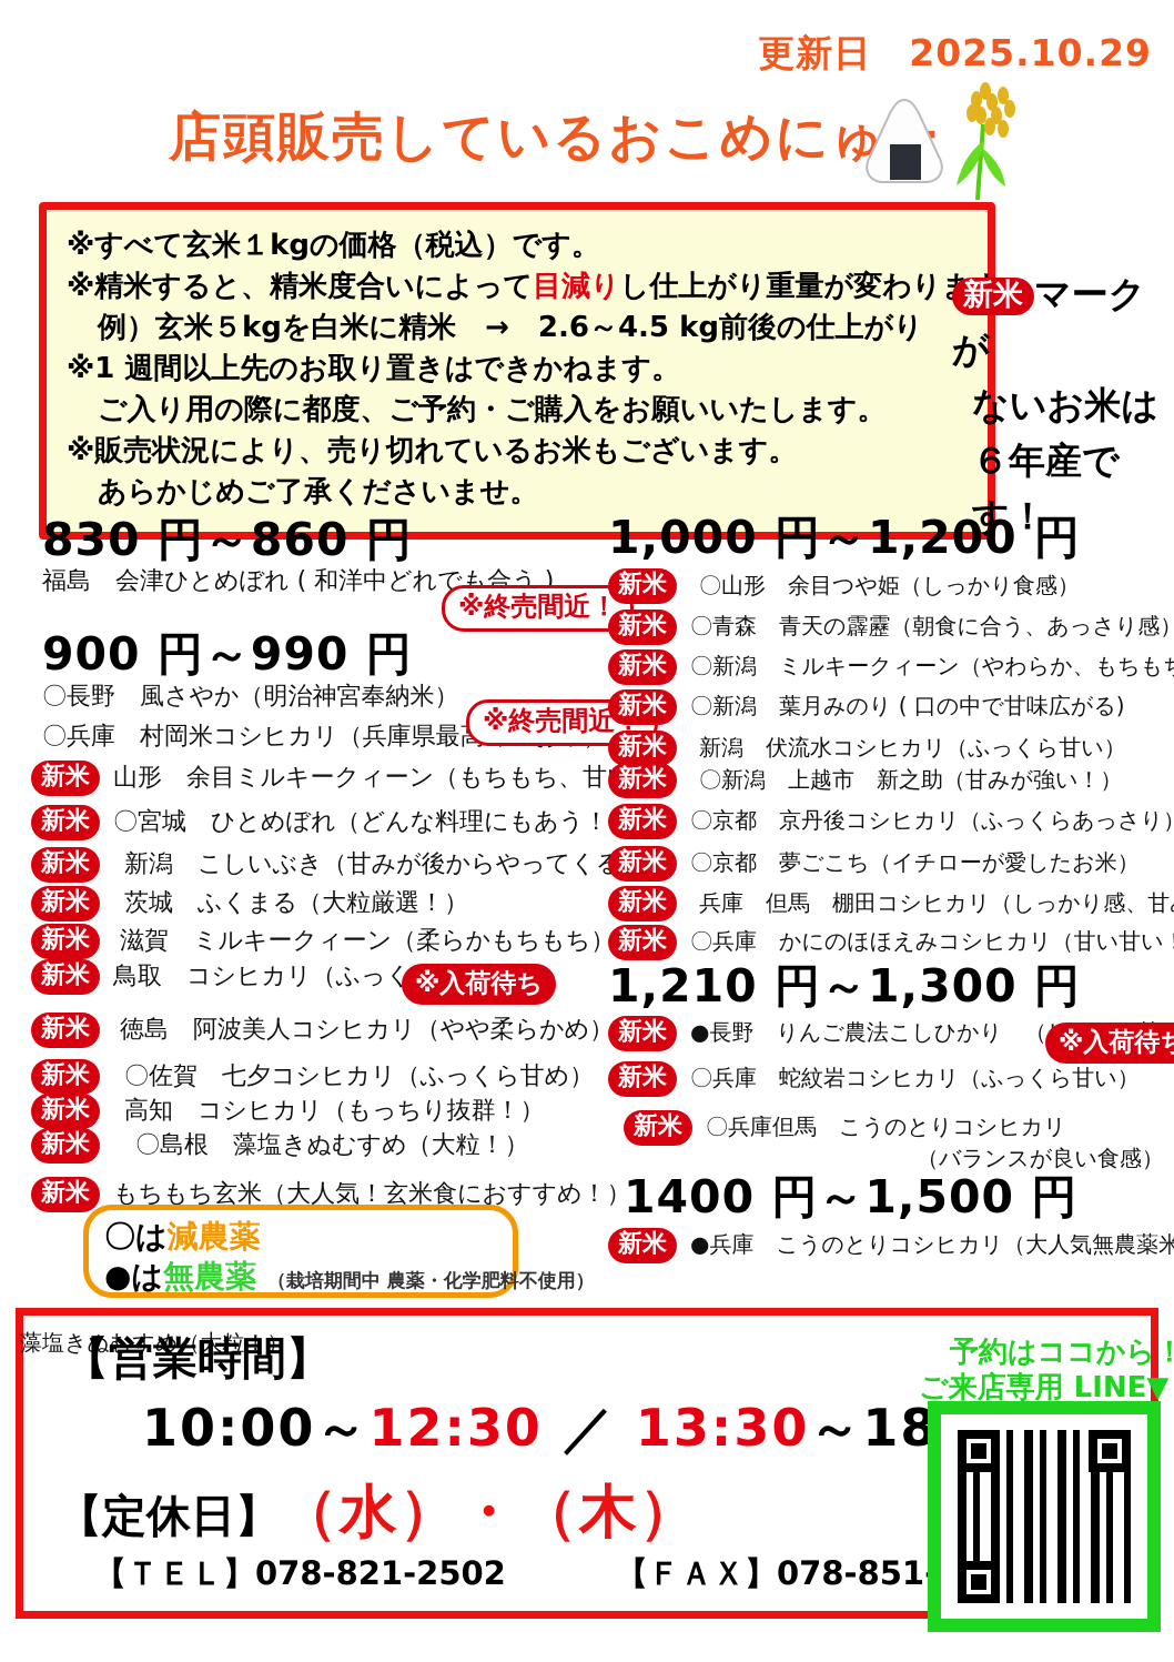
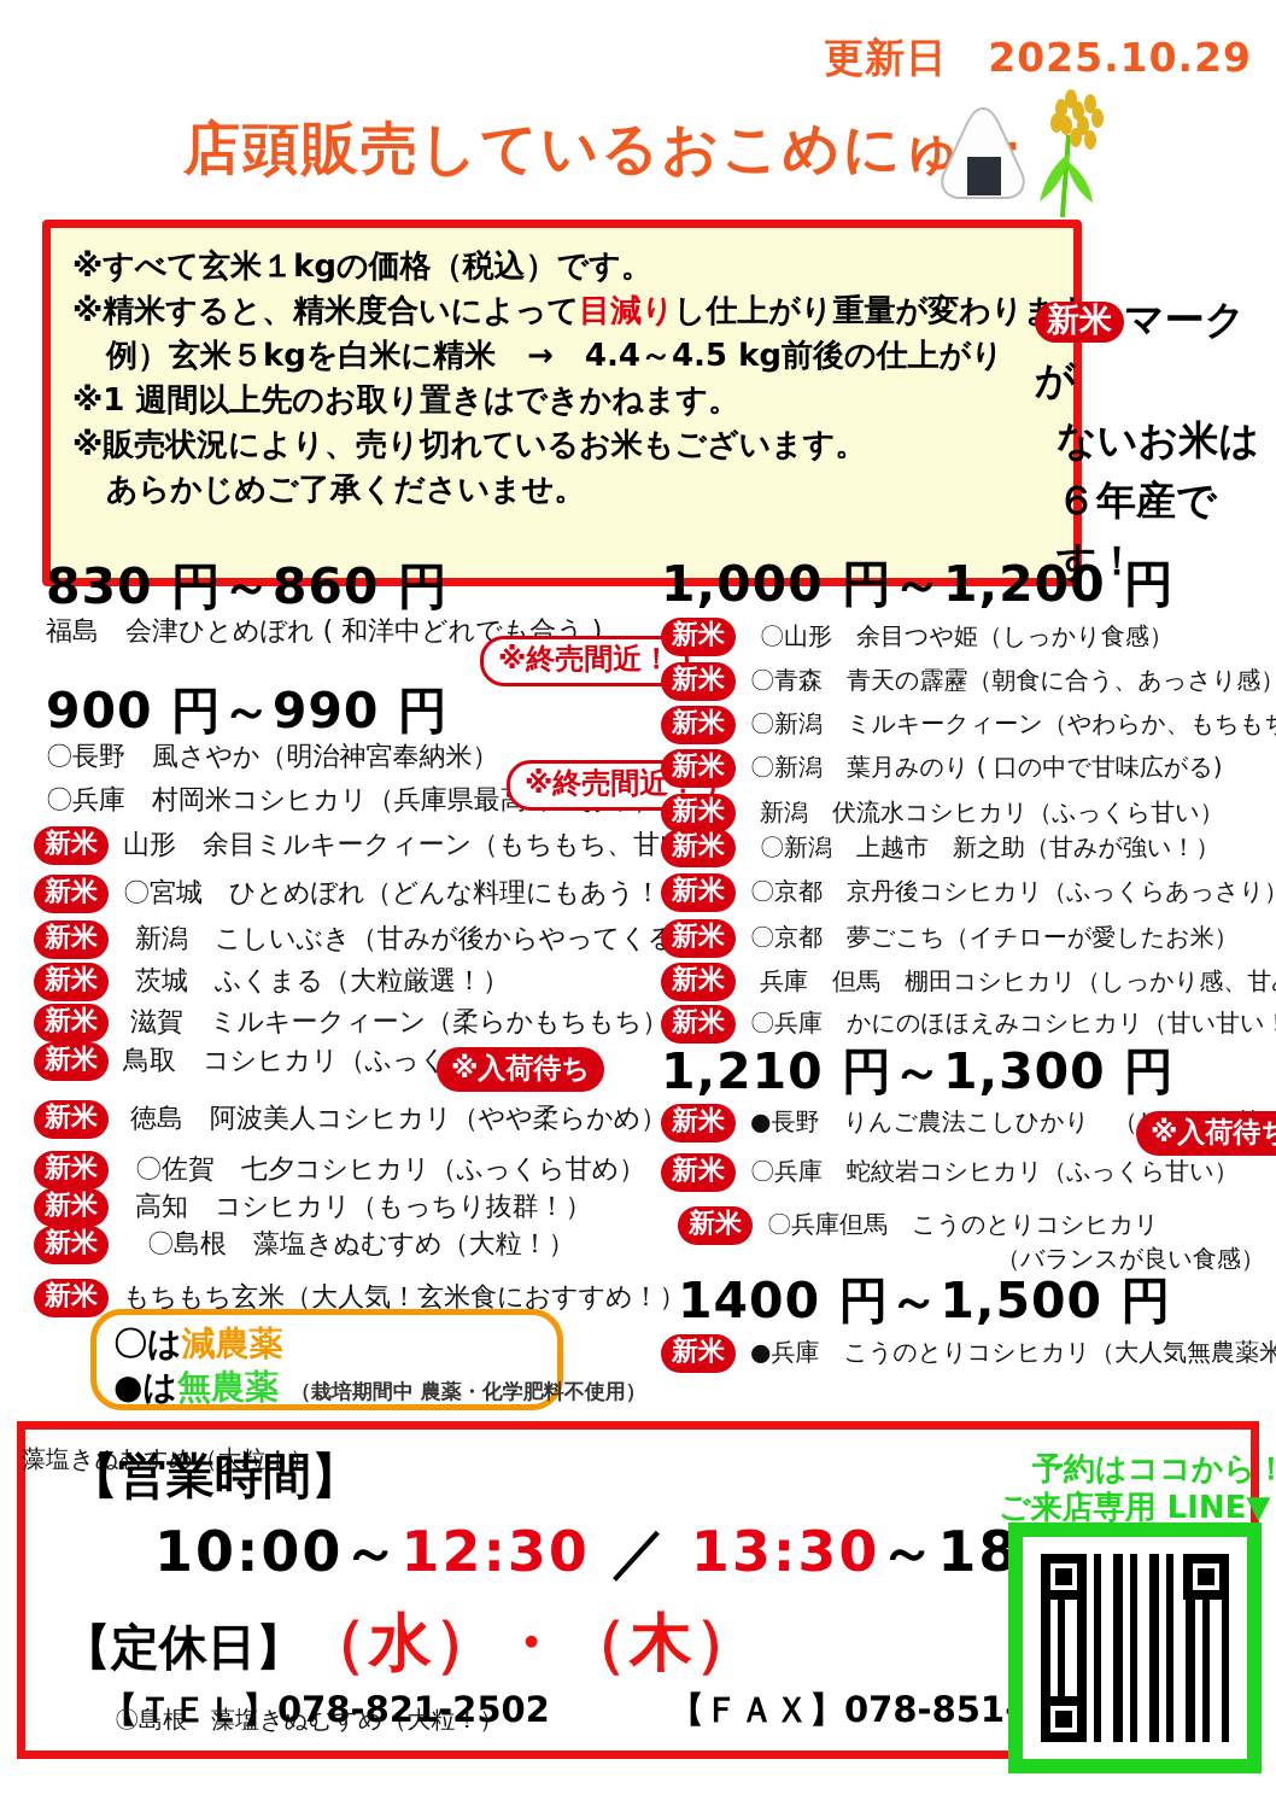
  更新日 2025.10.29
  店頭販売しているおこめにゅ
  ※すべて玄米１kgの価格（税込）です。
  ※精米すると、精米度合いによって目減りし仕上がり重量が変わり
- 例）玄米５kgを白米に精米 → 2.6～4.5 kg前後の仕上がり
+ 例）玄米５kgを白米に精米 → 4.4～4.5 kg前後の仕上がり
  ※1 週間以上先のお取り置きはできかねます。
- ご入り用の際に都度、ご予約・ご購入をお願いいたします。
  ※販売状況により、売り切れているお米もございます。
  あらかじめご了承くださいませ。
  新米 マークが
  ないお米は
  ６年産です！
  830 円～860 円
  福島 会津ひとめぼれ ( 和洋中どれでも合う )
  ※終売間近！
  900 円～990 円
  〇長野 風さやか（明治神宮奉納米）
  〇兵庫 村岡米コシヒカリ（兵庫県最
  ※終売間近
  新米 山形 余目ミルキークィーン（もちもち、甘
  新米 〇宮城 ひとめぼれ（どんな料理にもあう！
  新米 新潟 こしいぶき（甘みが後からやってく
  新米 茨城 ふくまる（大粒厳選！）
  新米 滋賀 ミルキークィーン（柔らかもちもち）
  新米 鳥取 コシヒカリ（ふっく
  ※入荷待ち
  新米 徳島 阿波美人コシヒカリ（やや柔らかめ）
  新米 〇佐賀 七夕コシヒカリ（ふっくら甘め）
  新米 高知 コシヒカリ（もっちり抜群！）
  新米 〇島根 藻塩きぬむすめ（大粒！）
  新米 もちもち玄米（大人気！玄米食におすすめ！）
  〇は減農薬
  ●は無農薬 （栽培期間中 農薬・化学肥料不使用）
  1,000 円～1,200 円
  新米 〇山形 余目つや姫（しっかり食感）
  新米 〇青森 青天の霹靂（朝食に合う、あっさり感）
  新米 〇新潟 ミルキークィーン（やわらか、もちも
  新米 〇新潟 葉月みのり ( 口の中で甘味広がる)
  新米 新潟 伏流水コシヒカリ（ふっくら甘い）
  新米 〇新潟 上越市 新之助（甘みが強い！）
  新米 〇京都 京丹後コシヒカリ（ふっくらあっさり
  新米 〇京都 夢ごこち（イチローが愛したお米）
  新米 兵庫 但馬 棚田コシヒカリ（しっかり感、甘
  新米 〇兵庫 かにのほほえみコシヒカリ（甘い甘い
  1,210 円～1,300 円
  ※入荷待ち
  新米 〇兵庫 蛇紋岩コシヒカリ（ふっくら甘い）
  新米 〇兵庫但馬 こうのとりコシヒカリ
  （バランスが良い食感）
  1400 円～1,500 円
  新米 ●兵庫 こうのとりコシヒカリ（大人気無農薬米
  藻塩きぬむすめ（大粒！）
  【営業時間】
  10:00～12:30 ／ 13:30～18
  【定休日】（水）・（木）
  【ＴＥＬ】078-821-2502
+ 〇島根 藻塩きぬむすめ（大粒！）
  【ＦＡＸ】078-851
  予約はココから！
  ご来店専用 LINE▼
